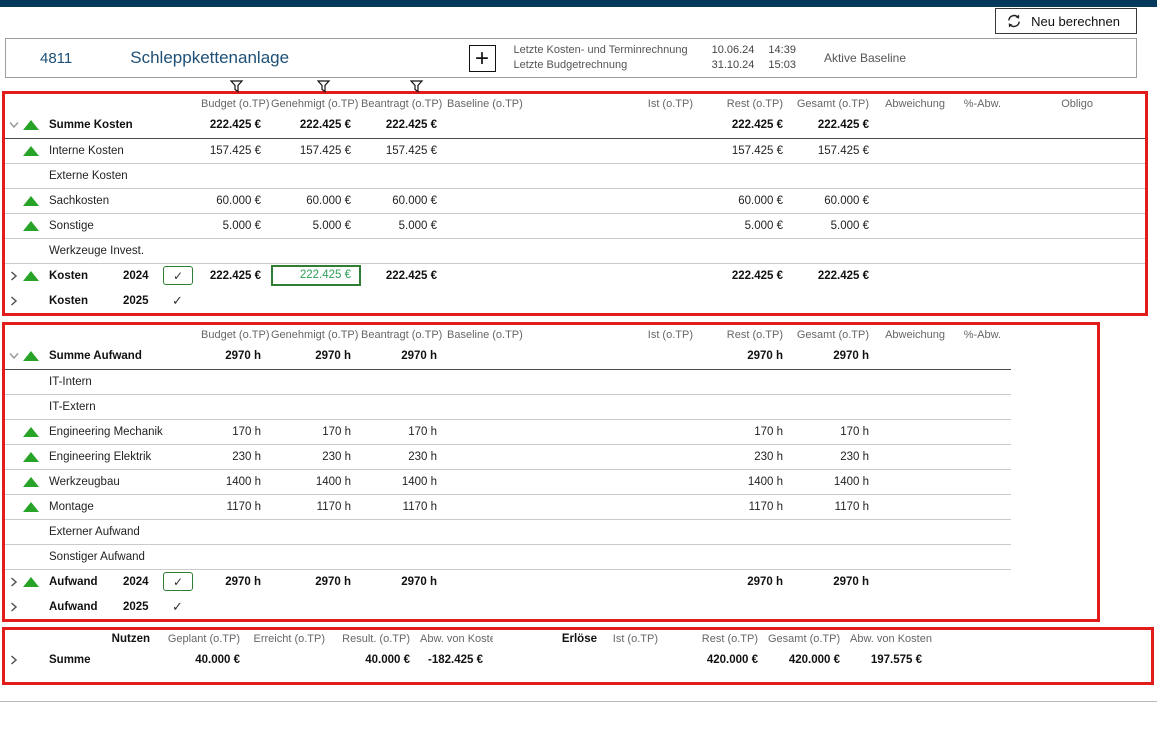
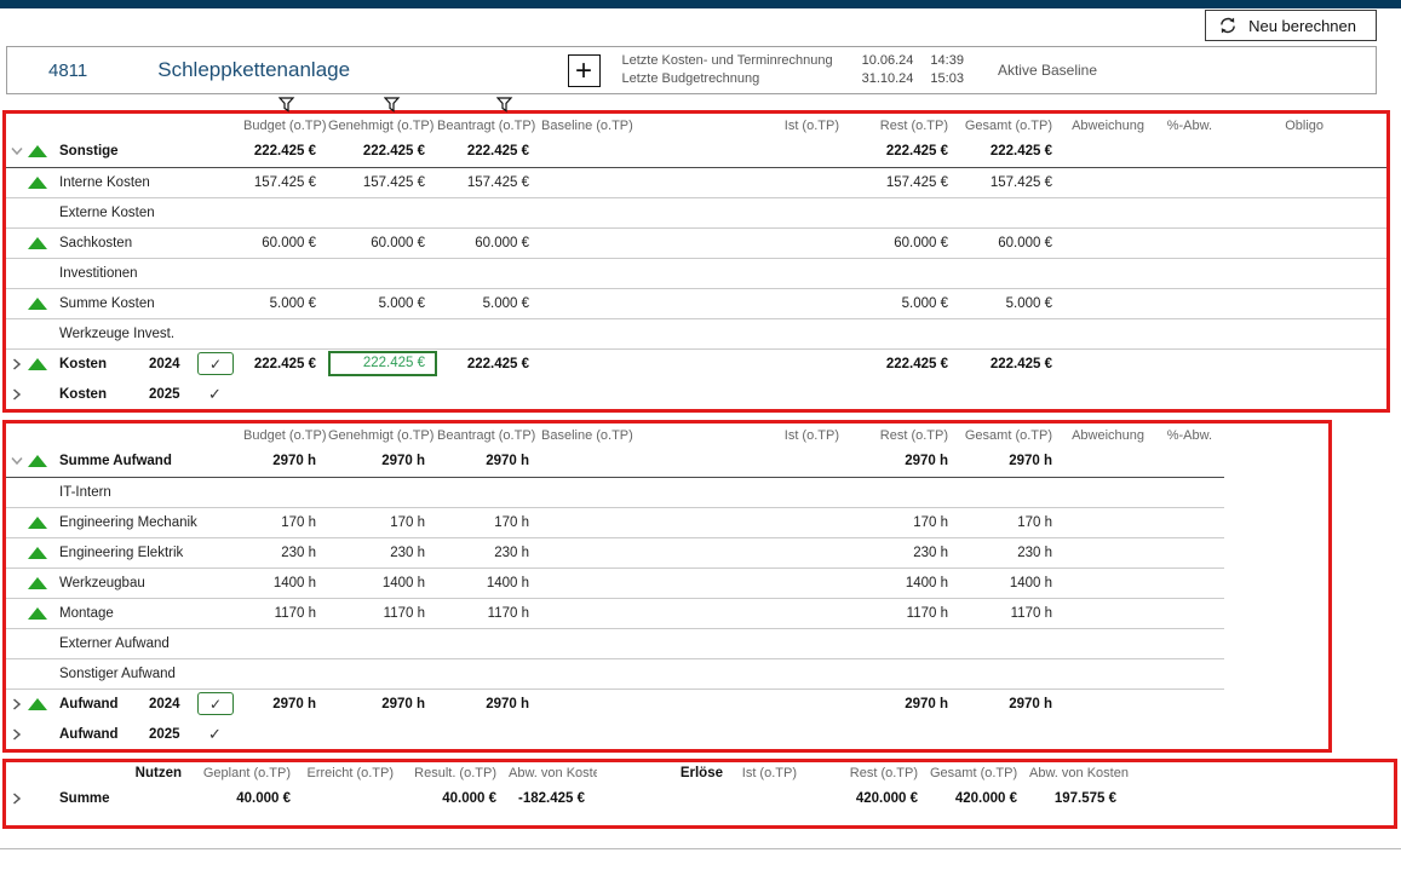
  Neu berechnen
  4811
  Schleppkettenanlage
  +
  Letzte Kosten- und Terminrechnung
  Letzte Budgetrechnung
  10.06.24
  14:39
  31.10.24
  15:03
  Aktive Baseline
  	Budget (o.TP)	Genehmigt (o.TP)	Beantragt (o.TP)	Baseline (o.TP)	Ist (o.TP)	Rest (o.TP)	Gesamt (o.TP)	Abweichung	%-Abw.	Obligo
- Summe Kosten	222.425 €	222.425 €	222.425 €			222.425 €	222.425 €
+ Sonstige	222.425 €	222.425 €	222.425 €			222.425 €	222.425 €
  Interne Kosten	157.425 €	157.425 €	157.425 €			157.425 €	157.425 €
  Externe Kosten
  Sachkosten	60.000 €	60.000 €	60.000 €			60.000 €	60.000 €
+ Investitionen
- Sonstige	5.000 €	5.000 €	5.000 €			5.000 €	5.000 €
+ Summe Kosten	5.000 €	5.000 €	5.000 €			5.000 €	5.000 €
  Werkzeuge Invest.
  Kosten 2024 ✓	222.425 €	222.425 €	222.425 €			222.425 €	222.425 €
  Kosten 2025 ✓
  	Budget (o.TP)	Genehmigt (o.TP)	Beantragt (o.TP)	Baseline (o.TP)	Ist (o.TP)	Rest (o.TP)	Gesamt (o.TP)	Abweichung	%-Abw.
  Summe Aufwand	2970 h	2970 h	2970 h			2970 h	2970 h
  IT-Intern
- IT-Extern
  Engineering Mechanik	170 h	170 h	170 h			170 h	170 h
  Engineering Elektrik	230 h	230 h	230 h			230 h	230 h
  Werkzeugbau	1400 h	1400 h	1400 h			1400 h	1400 h
  Montage	1170 h	1170 h	1170 h			1170 h	1170 h
  Externer Aufwand
  Sonstiger Aufwand
  Aufwand 2024 ✓	2970 h	2970 h	2970 h			2970 h	2970 h
  Aufwand 2025 ✓
  	Nutzen	Geplant (o.TP)	Erreicht (o.TP)	Result. (o.TP)	Abw. von Koste	Erlöse	Ist (o.TP)	Rest (o.TP)	Gesamt (o.TP)	Abw. von Kosten
  Summe		40.000 €		40.000 €	-182.425 €			420.000 €	420.000 €	197.575 €
